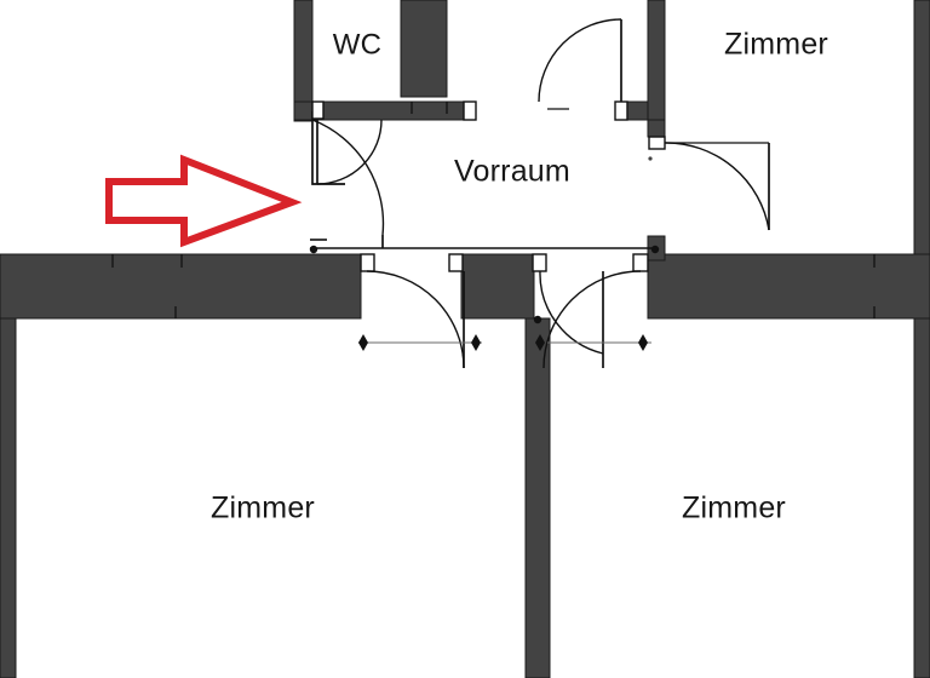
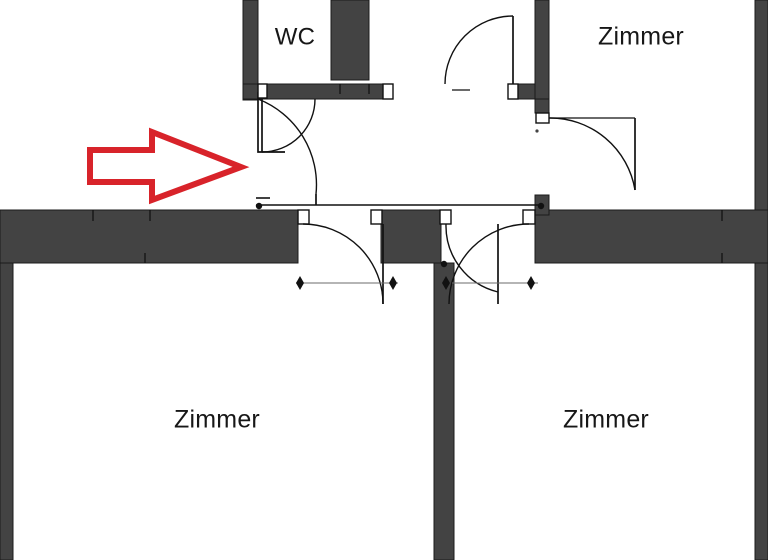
  WC
- Vorraum
  Zimmer
  Zimmer
  Zimmer
